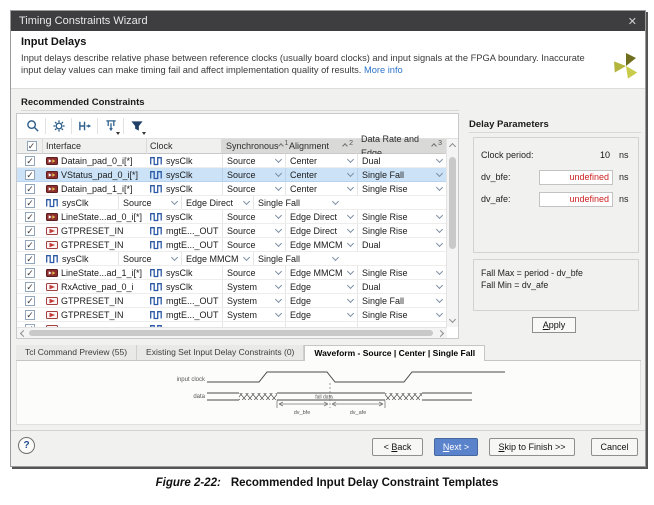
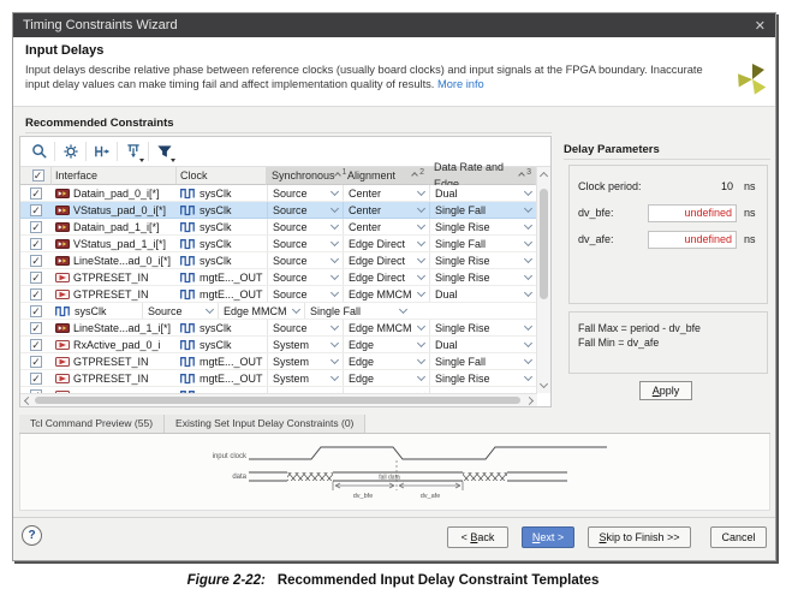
  Timing Constraints Wizard
  ✕
  Input Delays
  Input delays describe relative phase between reference clocks (usually board clocks) and input signals at the FPGA boundary. Inaccurate input delay values can make timing fail and affect implementation quality of results. More info
  Recommended Constraints
  Delay Parameters
  ✓
  Interface
  Clock
  Synchronous
  Alignment
  Data Rate and Edge
  ✓
  Datain_pad_0_i[*]
  sysClk
  Source
  Center
  Dual
  ✓
  VStatus_pad_0_i[*]
  sysClk
  Source
  Center
  Single Fall
  ✓
  Datain_pad_1_i[*]
  sysClk
  Source
  Center
  Single Rise
  ✓
+ VStatus_pad_1_i[*]
  sysClk
  Source
  Edge Direct
  Single Fall
  ✓
  LineState...ad_0_i[*]
  sysClk
  Source
  Edge Direct
  Single Rise
  ✓
  GTPRESET_IN
  mgtE..._OUT
  Source
  Edge Direct
  Single Rise
  ✓
  GTPRESET_IN
  mgtE..._OUT
  Source
  Edge MMCM
  Dual
  ✓
  sysClk
  Source
  Edge MMCM
  Single Fall
  ✓
  LineState...ad_1_i[*]
  sysClk
  Source
  Edge MMCM
  Single Rise
  ✓
  RxActive_pad_0_i
  sysClk
  System
  Edge
  Dual
  ✓
  GTPRESET_IN
  mgtE..._OUT
  System
  Edge
  Single Fall
  ✓
  GTPRESET_IN
  mgtE..._OUT
  System
  Edge
  Single Rise
  Clock period:
  10
  ns
  dv_bfe:
  undefined
  ns
  dv_afe:
  undefined
  ns
  Fall Max = period - dv_bfe
  Fall Min = dv_afe
  Apply
  Tcl Command Preview (55)
  Existing Set Input Delay Constraints (0)
- Waveform - Source | Center | Single Fall
  ?
  < Back
  Next >
  Skip to Finish >>
  Cancel
  Figure 2-22: Recommended Input Delay Constraint Templates
